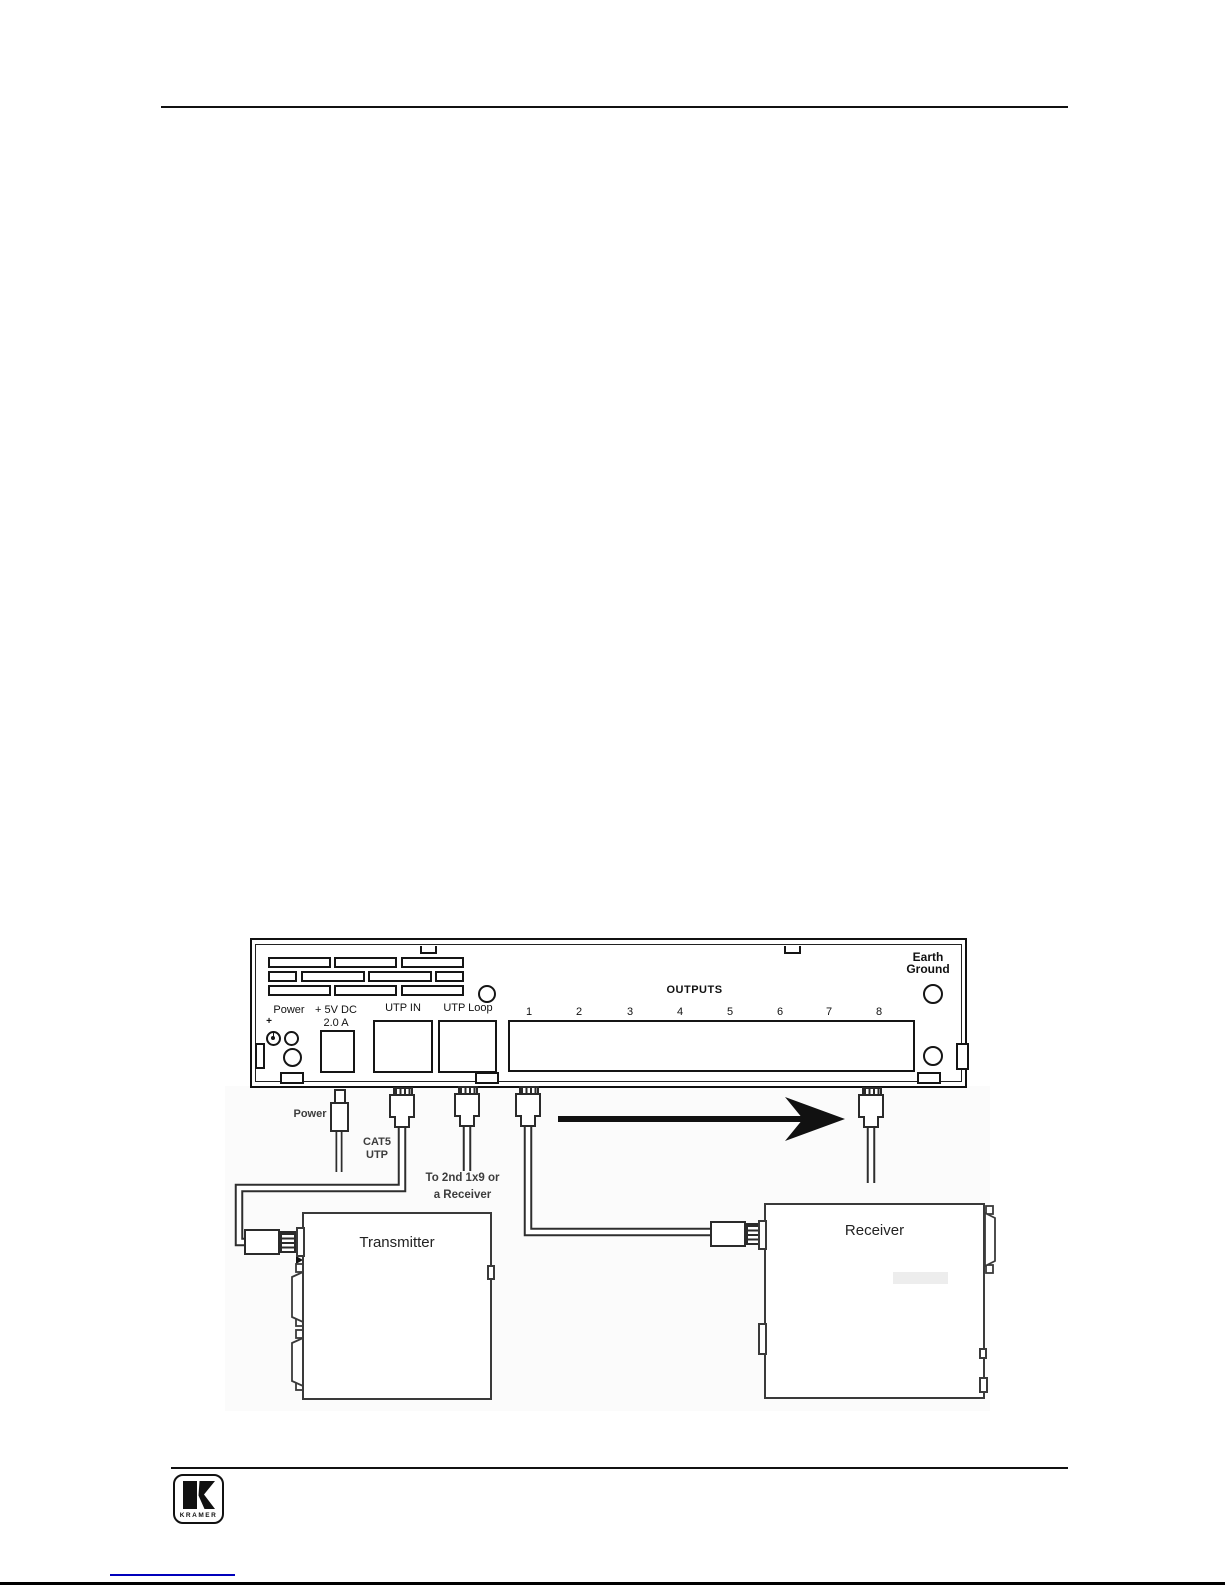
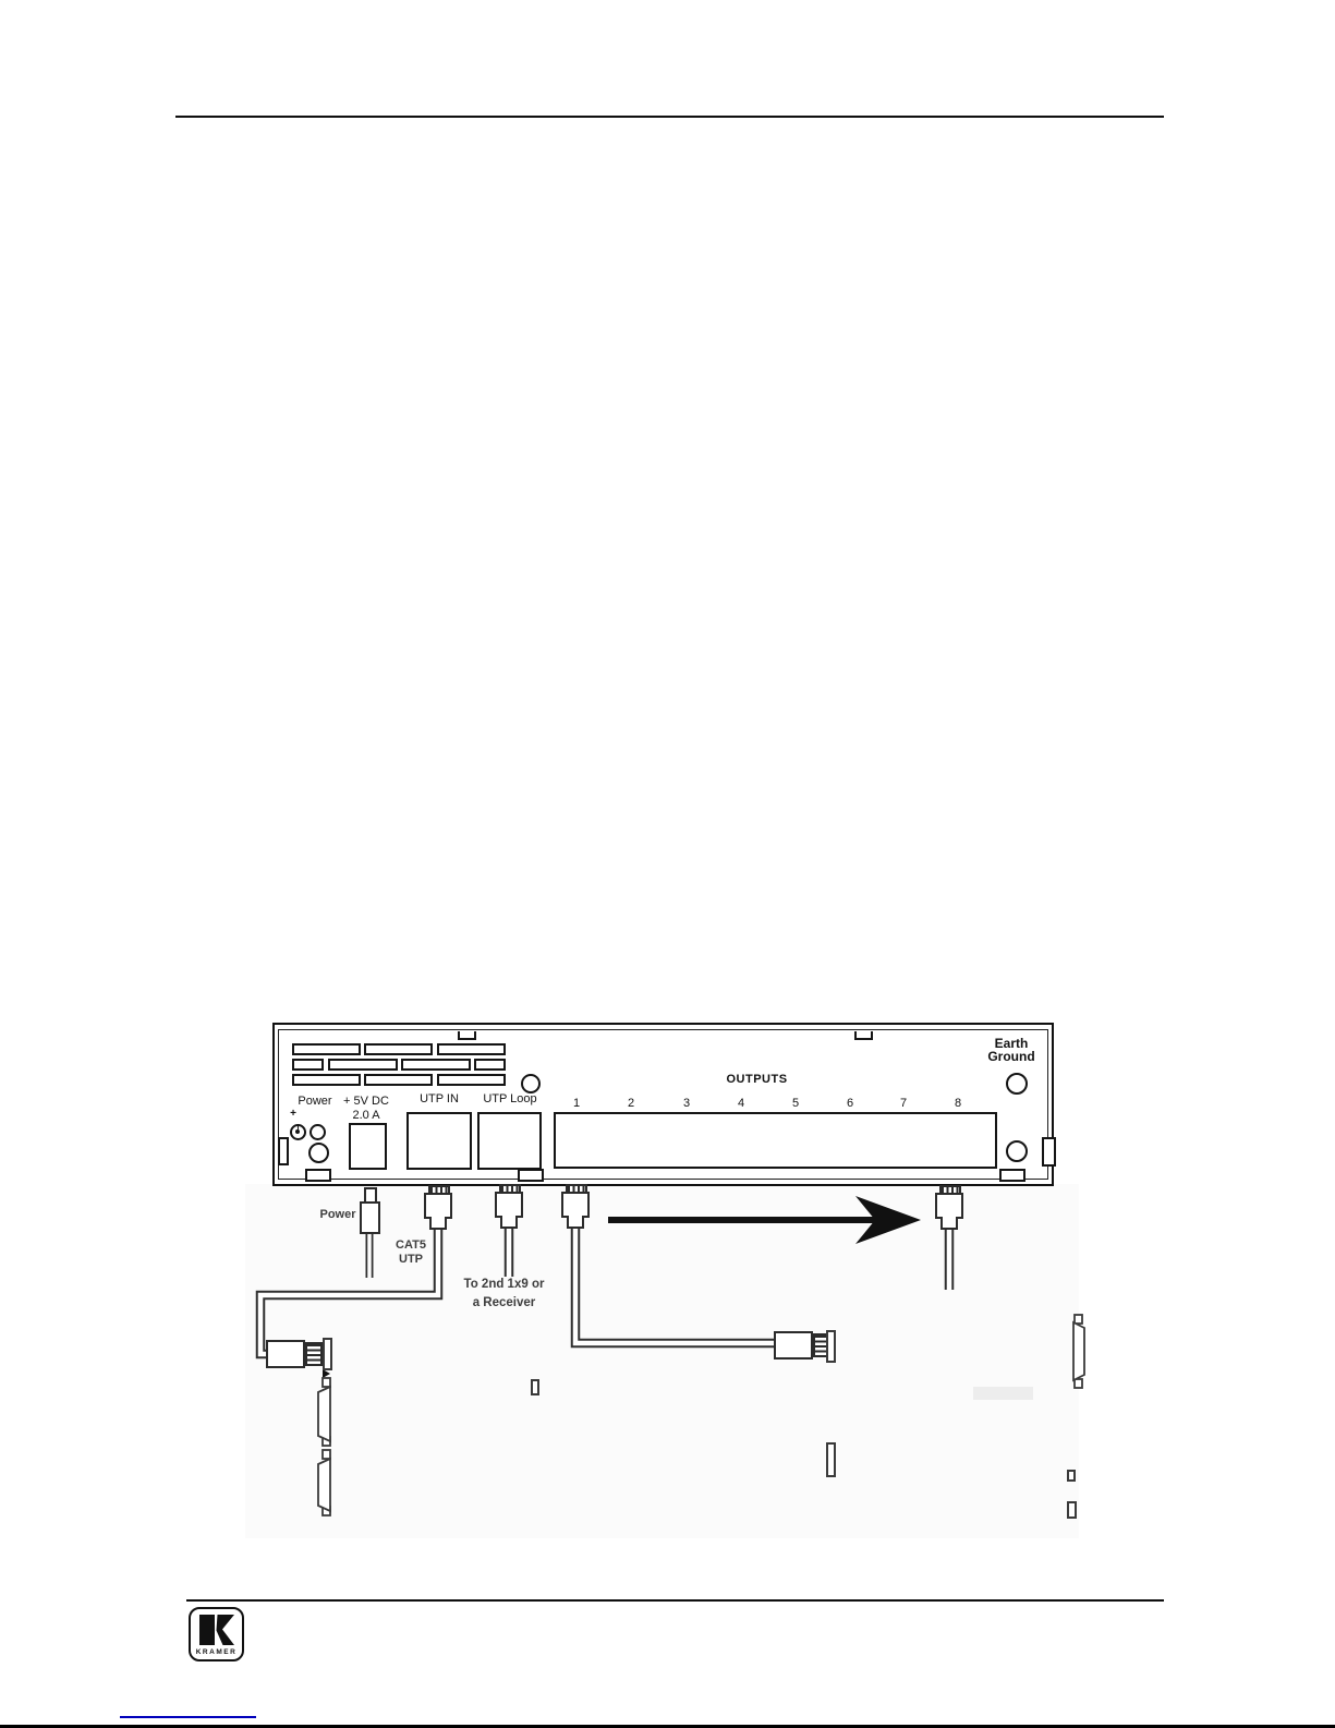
  Earth
  Ground
  OUTPUTS
  1
  2
  3
  4
  5
  6
  7
  8
  Power
  + 5V DC
  2.0 A
  UTP IN
  UTP Loop
  +
  Power
  CAT5
  UTP
  To 2nd 1x9 or
  a Receiver
- Transmitter
- Receiver
